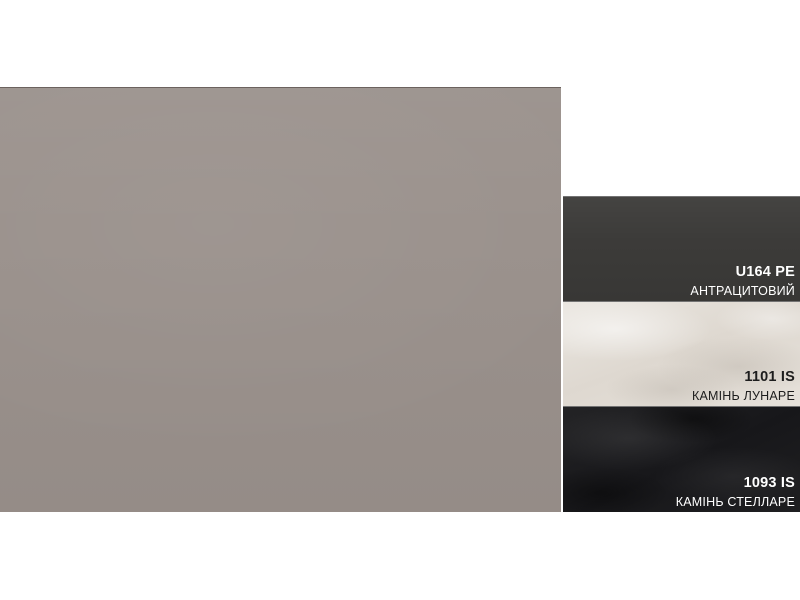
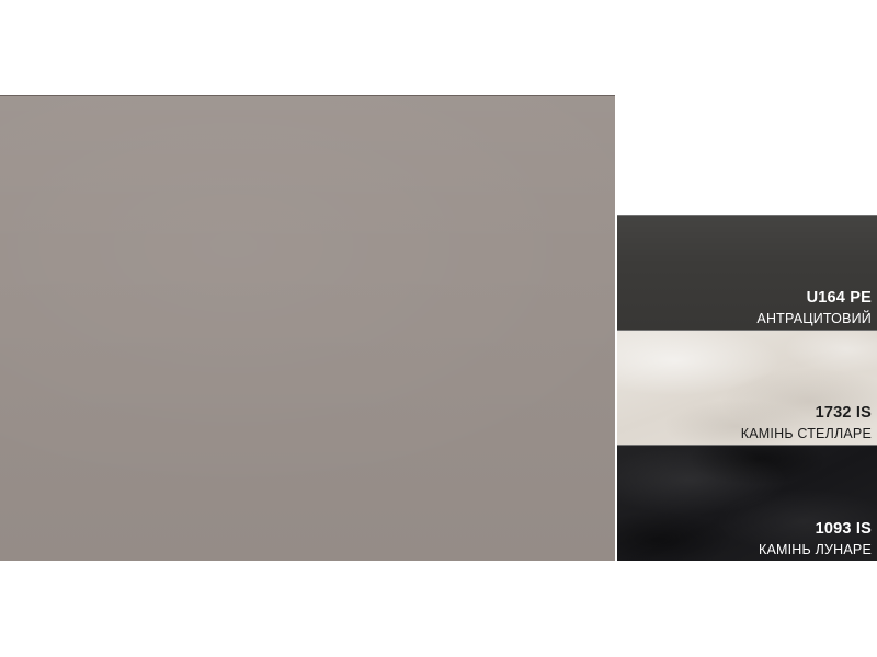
  U164 PE
  АНТРАЦИТОВИЙ
- 1101 IS
+ 1732 IS
- КАМІНЬ ЛУНАРЕ
+ КАМІНЬ СТЕЛЛАРЕ
  1093 IS
- КАМІНЬ СТЕЛЛАРЕ
+ КАМІНЬ ЛУНАРЕ
